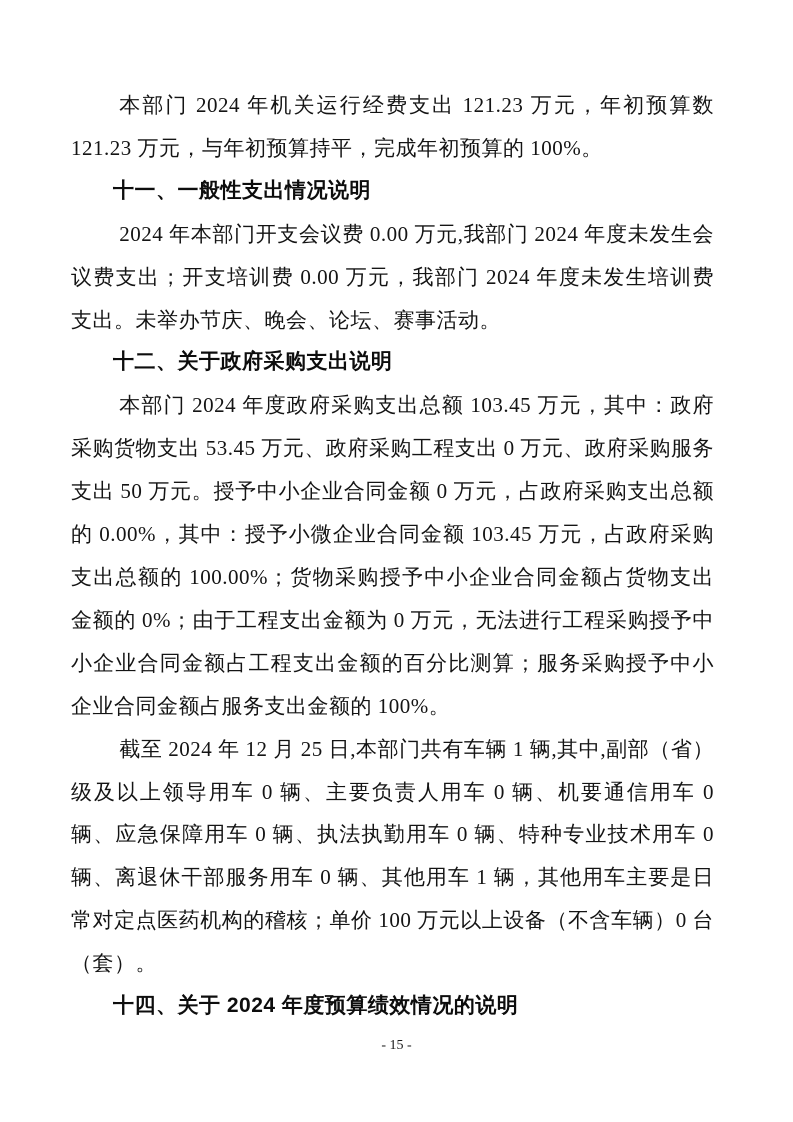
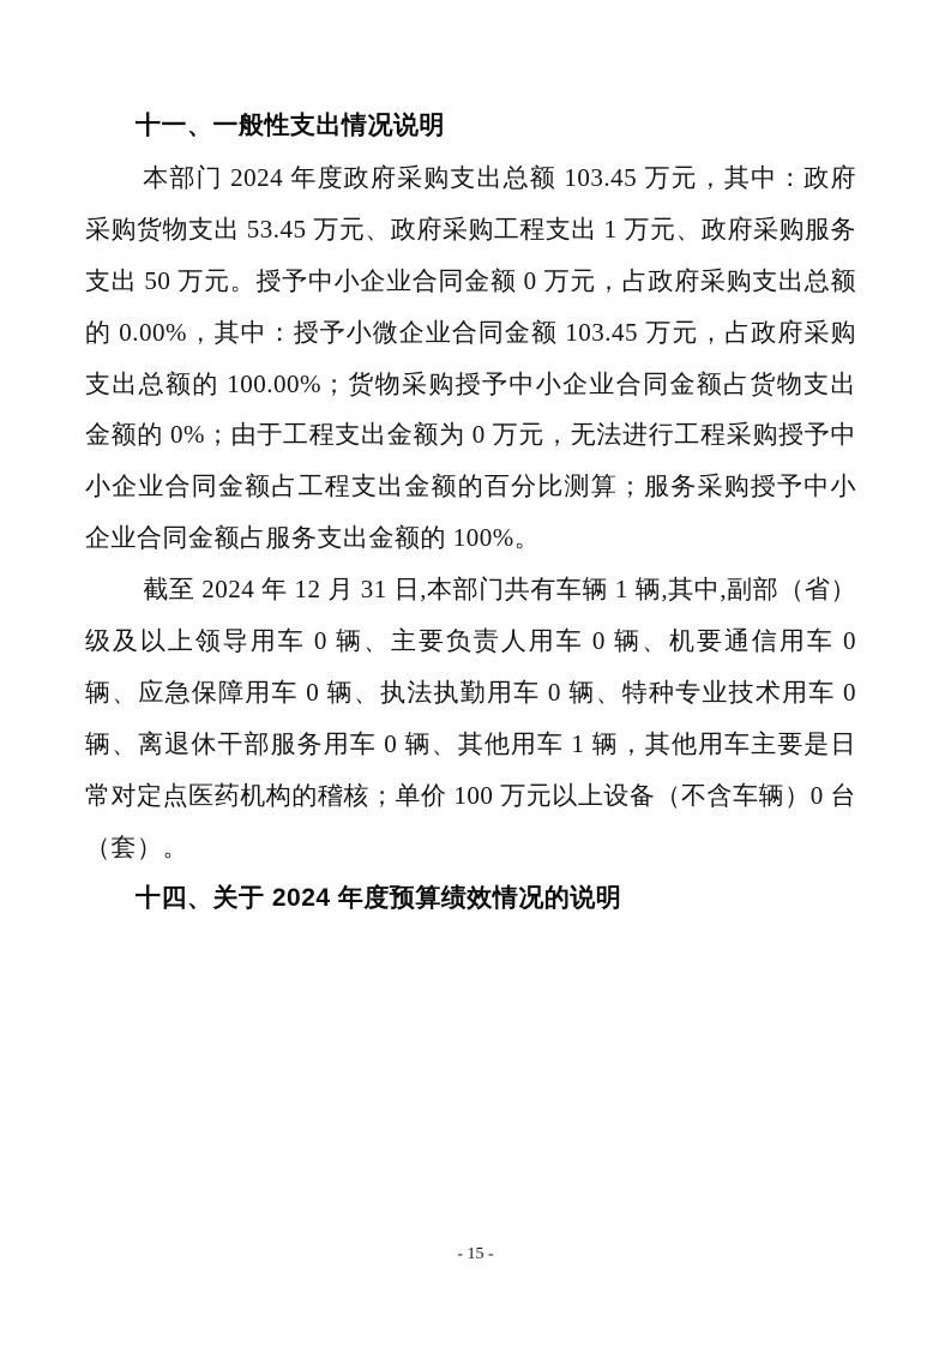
- 本部门 2024 年机关运行经费支出 121.23 万元，年初预算数 121.23 万元，与年初预算持平，完成年初预算的 100%。
  十一、一般性支出情况说明
- 2024 年本部门开支会议费 0.00 万元,我部门 2024 年度未发生会议费支出；开支培训费 0.00 万元，我部门 2024 年度未发生培训费支出。未举办节庆、晚会、论坛、赛事活动。
- 十二、关于政府采购支出说明
- 本部门 2024 年度政府采购支出总额 103.45 万元，其中：政府采购货物支出 53.45 万元、政府采购工程支出 0 万元、政府采购服务支出 50 万元。授予中小企业合同金额 0 万元，占政府采购支出总额的 0.00%，其中：授予小微企业合同金额 103.45 万元，占政府采购支出总额的 100.00%；货物采购授予中小企业合同金额占货物支出金额的 0%；由于工程支出金额为 0 万元，无法进行工程采购授予中小企业合同金额占工程支出金额的百分比测算；服务采购授予中小企业合同金额占服务支出金额的 100%。
+ 本部门 2024 年度政府采购支出总额 103.45 万元，其中：政府采购货物支出 53.45 万元、政府采购工程支出 1 万元、政府采购服务支出 50 万元。授予中小企业合同金额 0 万元，占政府采购支出总额的 0.00%，其中：授予小微企业合同金额 103.45 万元，占政府采购支出总额的 100.00%；货物采购授予中小企业合同金额占货物支出金额的 0%；由于工程支出金额为 0 万元，无法进行工程采购授予中小企业合同金额占工程支出金额的百分比测算；服务采购授予中小企业合同金额占服务支出金额的 100%。
- 截至 2024 年 12 月 25 日,本部门共有车辆 1 辆,其中,副部（省）级及以上领导用车 0 辆、主要负责人用车 0 辆、机要通信用车 0 辆、应急保障用车 0 辆、执法执勤用车 0 辆、特种专业技术用车 0 辆、离退休干部服务用车 0 辆、其他用车 1 辆，其他用车主要是日常对定点医药机构的稽核；单价 100 万元以上设备（不含车辆）0 台（套）。
+ 截至 2024 年 12 月 31 日,本部门共有车辆 1 辆,其中,副部（省）级及以上领导用车 0 辆、主要负责人用车 0 辆、机要通信用车 0 辆、应急保障用车 0 辆、执法执勤用车 0 辆、特种专业技术用车 0 辆、离退休干部服务用车 0 辆、其他用车 1 辆，其他用车主要是日常对定点医药机构的稽核；单价 100 万元以上设备（不含车辆）0 台（套）。
  十四、关于 2024 年度预算绩效情况的说明
  - 15 -
